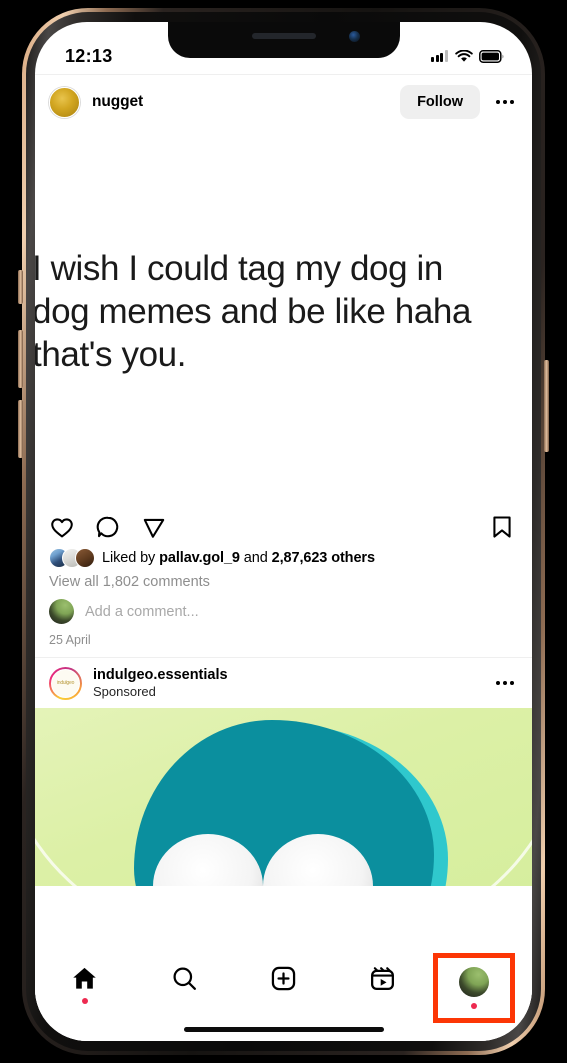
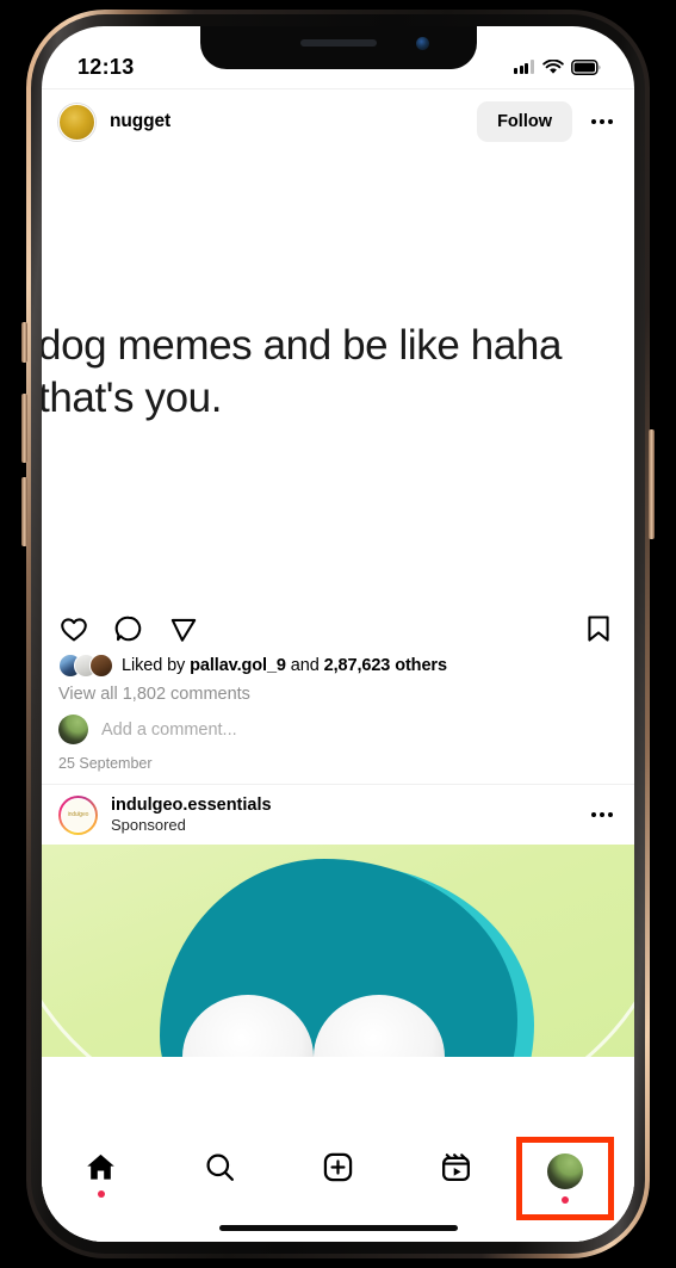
  12:13
  nugget
  Follow
- I wish I could tag my dog in
  dog memes and be like haha
  that's you.
  Liked by pallav.gol_9 and 2,87,623 others
  View all 1,802 comments
  Add a comment...
- 25 April
+ 25 September
  indulgeo.essentials
  Sponsored
